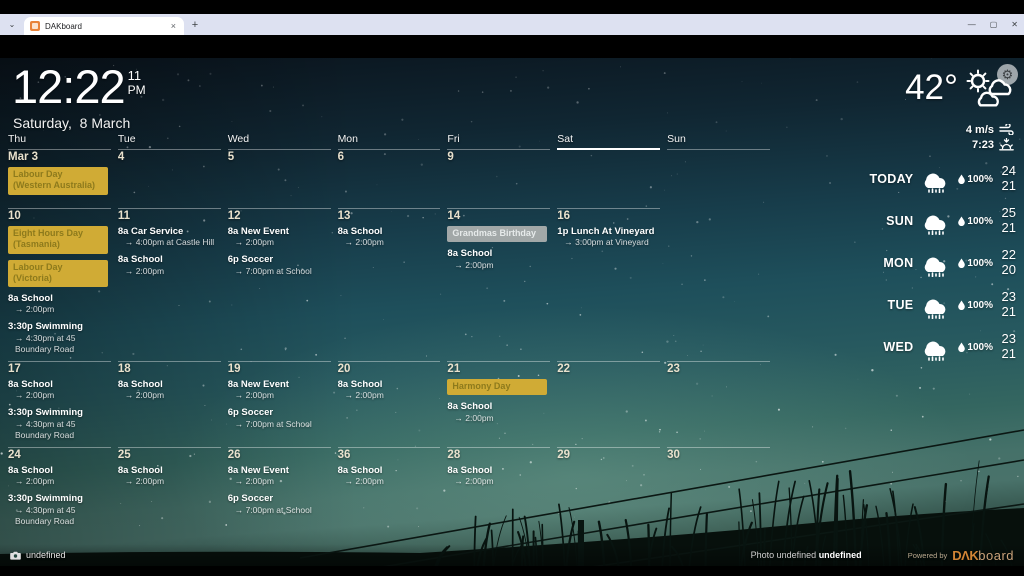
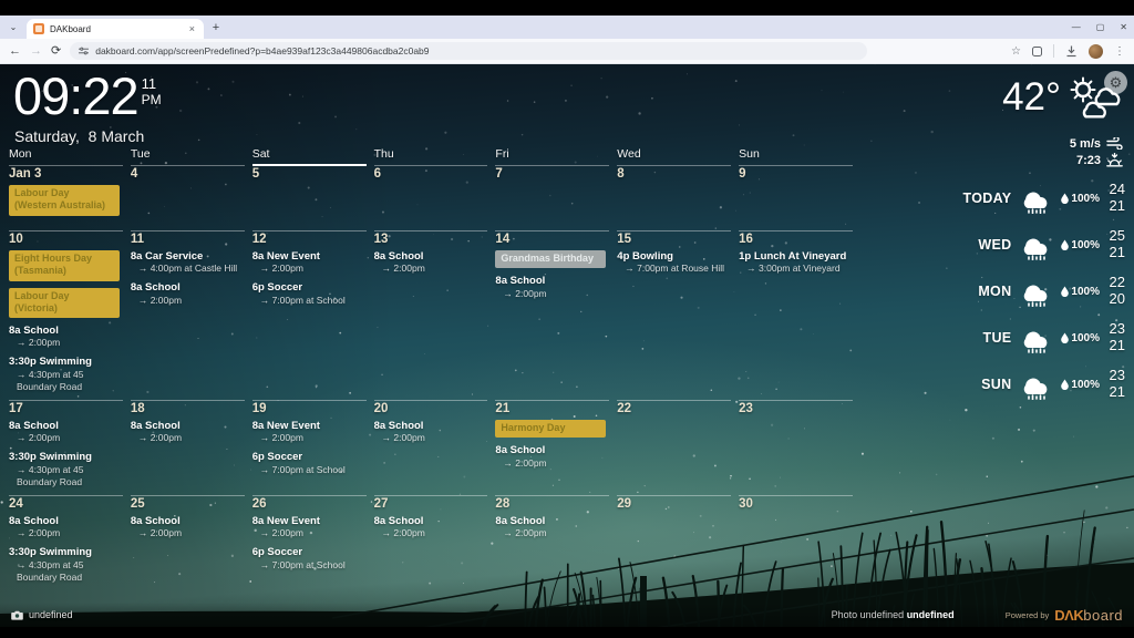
  ⌄
  DAKboard
  ×
  +
  —
  ▢
  ✕
+ ←
+ →
+ ⟳
+ dakboard.com/app/screenPredefined?p=b4ae939af123c3a449806acdba2c0ab9
+ ☆
+ ⋮
- 12:22
+ 09:22
  11
  PM
  Saturday, 8 March
  ⚙
  42°
- 4 m/s
+ 5 m/s
  7:23
  TODAY
  100%
  24
  21
- SUN
+ WED
  100%
  25
  21
  MON
  100%
  22
  20
  TUE
  100%
  23
  21
- WED
+ SUN
  100%
  23
  21
- Thu
+ Mon
  Tue
- Wed
+ Sat
- Mon
+ Thu
  Fri
- Sat
+ Wed
  Sun
- Mar 3
+ Jan 3
  Labour Day (Western Australia)
  4
  5
  6
+ 7
+ 8
  9
  10
  Eight Hours Day (Tasmania)
  Labour Day (Victoria)
  8a School
  → 2:00pm
  3:30p Swimming
  → 4:30pm at 45 Boundary Road
  11
  8a Car Service
  → 4:00pm at Castle Hill
  8a School
  → 2:00pm
  12
  8a New Event
  → 2:00pm
  6p Soccer
  → 7:00pm at School
  13
  8a School
  → 2:00pm
  14
  Grandmas Birthday
  8a School
  → 2:00pm
+ 15
+ 4p Bowling
+ → 7:00pm at Rouse Hill
  16
  1p Lunch At Vineyard
  → 3:00pm at Vineyard
  17
  8a School
  → 2:00pm
  3:30p Swimming
  → 4:30pm at 45 Boundary Road
  18
  8a School
  → 2:00pm
  19
  8a New Event
  → 2:00pm
  6p Soccer
  → 7:00pm at School
  20
  8a School
  → 2:00pm
  21
  Harmony Day
  8a School
  → 2:00pm
  22
  23
  24
  8a School
  → 2:00pm
  3:30p Swimming
  → 4:30pm at 45 Boundary Road
  25
  8a School
  → 2:00pm
  26
  8a New Event
  → 2:00pm
  6p Soccer
  → 7:00pm at School
- 36
+ 27
  8a School
  → 2:00pm
  28
  8a School
  → 2:00pm
  29
  30
  undefined
  Photo undefined undefined
  Powered by
  DΛKboard
